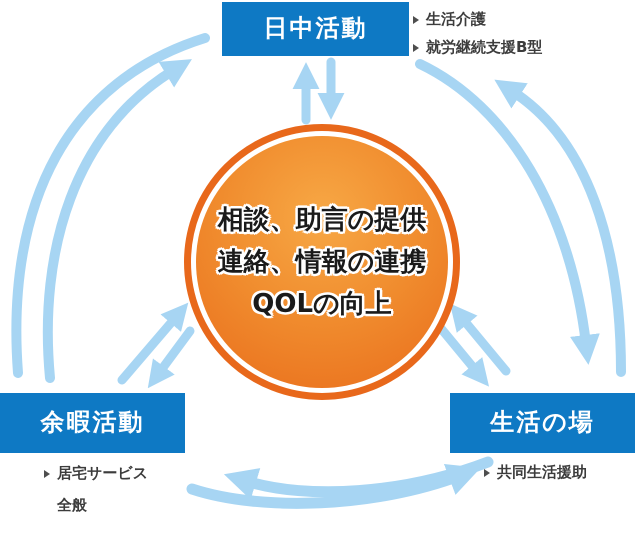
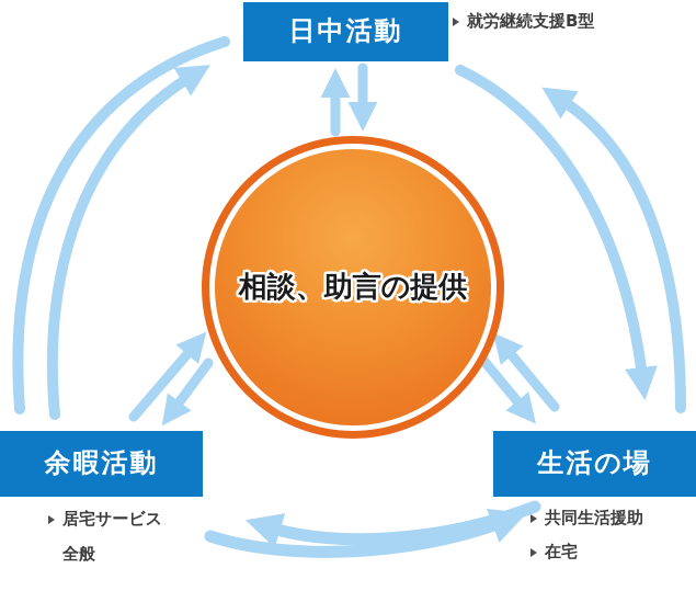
  日中活動
  余暇活動
  生活の場
- 生活介護
  就労継続支援B型
  居宅サービス
  全般
  共同生活援助
+ 在宅
  相談、助言の提供
- 連絡、情報の連携
- QOLの向上
